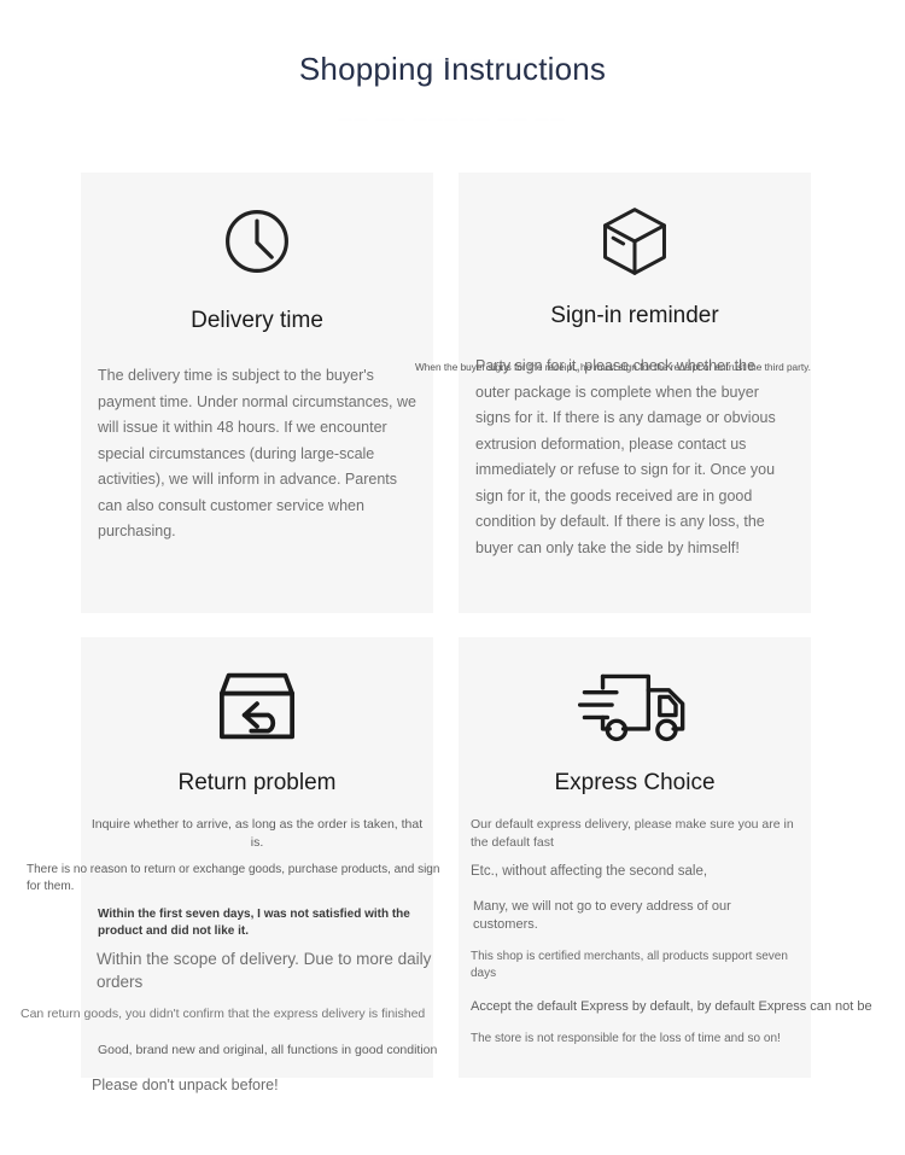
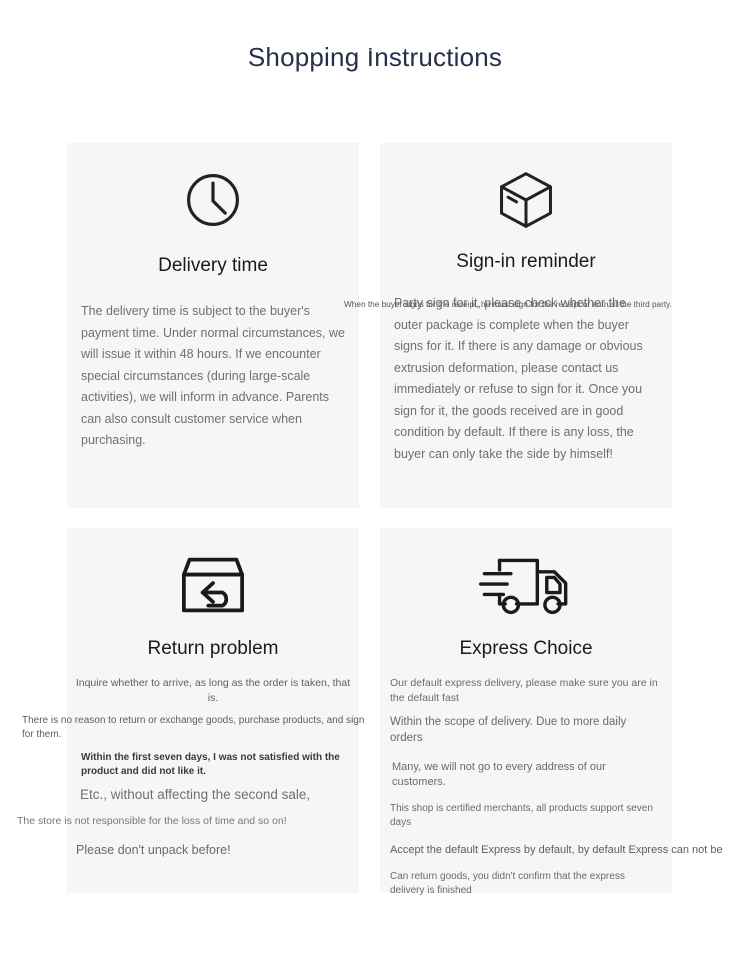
  —— —— ————
  Shopping Instructions
  Delivery time
  The delivery time is subject to the buyer's payment time. Under normal circumstances, we will issue it within 48 hours. If we encounter special circumstances (during large-scale activities), we will inform in advance. Parents can also consult customer service when purchasing.
  Sign-in reminder
  When the buyer signs for the receipt, he must sign for the receipt or entrust the third party.
  Party sign for it, please check whether the outer package is complete when the buyer signs for it. If there is any damage or obvious extrusion deformation, please contact us immediately or refuse to sign for it. Once you sign for it, the goods received are in good condition by default. If there is any loss, the buyer can only take the side by himself!
  Return problem
  Inquire whether to arrive, as long as the order is taken, that is.
  There is no reason to return or exchange goods, purchase products, and sign for them.
  Within the first seven days, I was not satisfied with the product and did not like it.
- Within the scope of delivery. Due to more daily orders
+ Etc., without affecting the second sale,
- Can return goods, you didn't confirm that the express delivery is finished
+ The store is not responsible for the loss of time and so on!
- Good, brand new and original, all functions in good condition
  Please don't unpack before!
  Express Choice
  Our default express delivery, please make sure you are in the default fast
- Etc., without affecting the second sale,
+ Within the scope of delivery. Due to more daily orders
  Many, we will not go to every address of our customers.
  This shop is certified merchants, all products support seven days
  Accept the default Express by default, by default Express can not be
- The store is not responsible for the loss of time and so on!
+ Can return goods, you didn't confirm that the express delivery is finished
